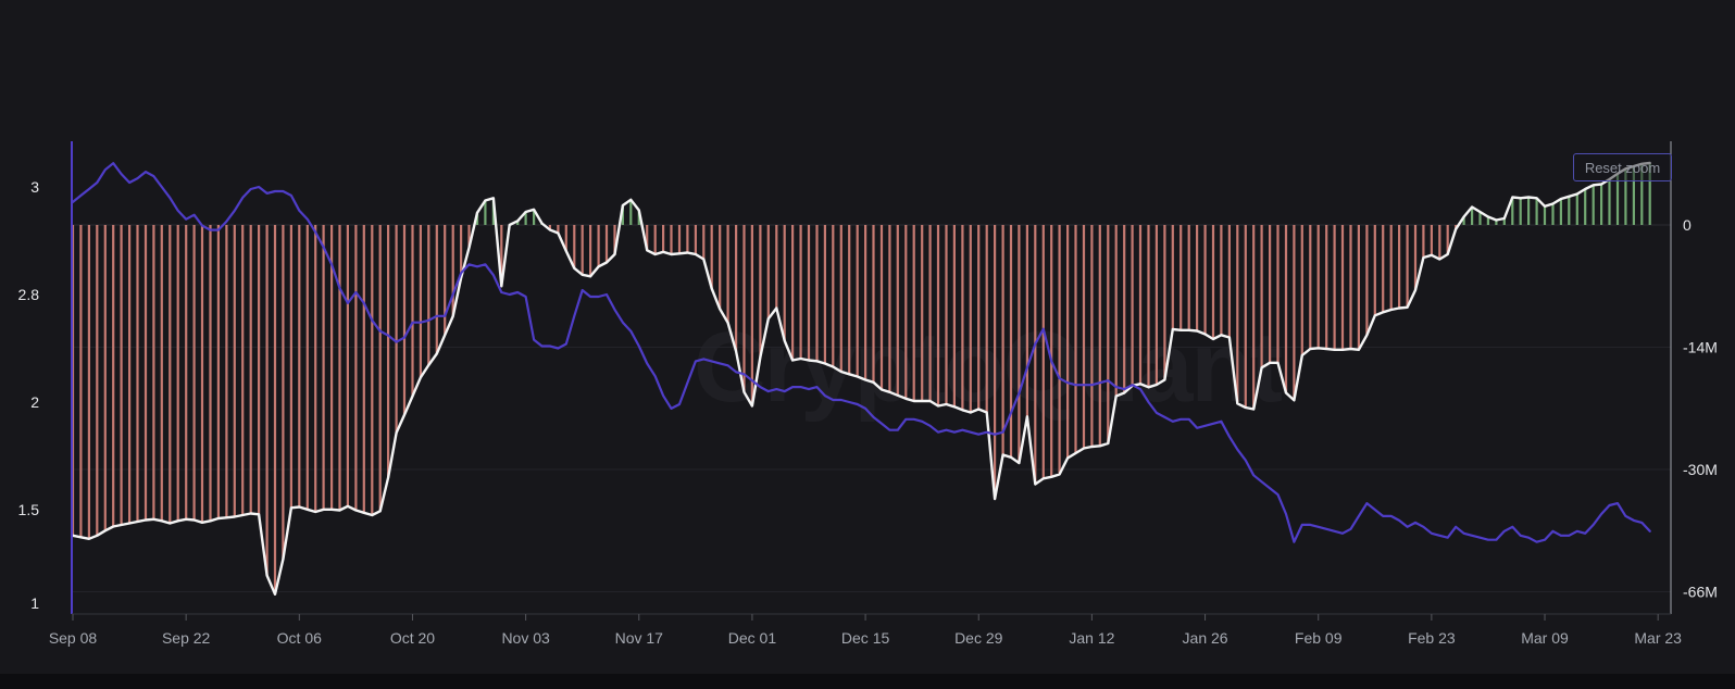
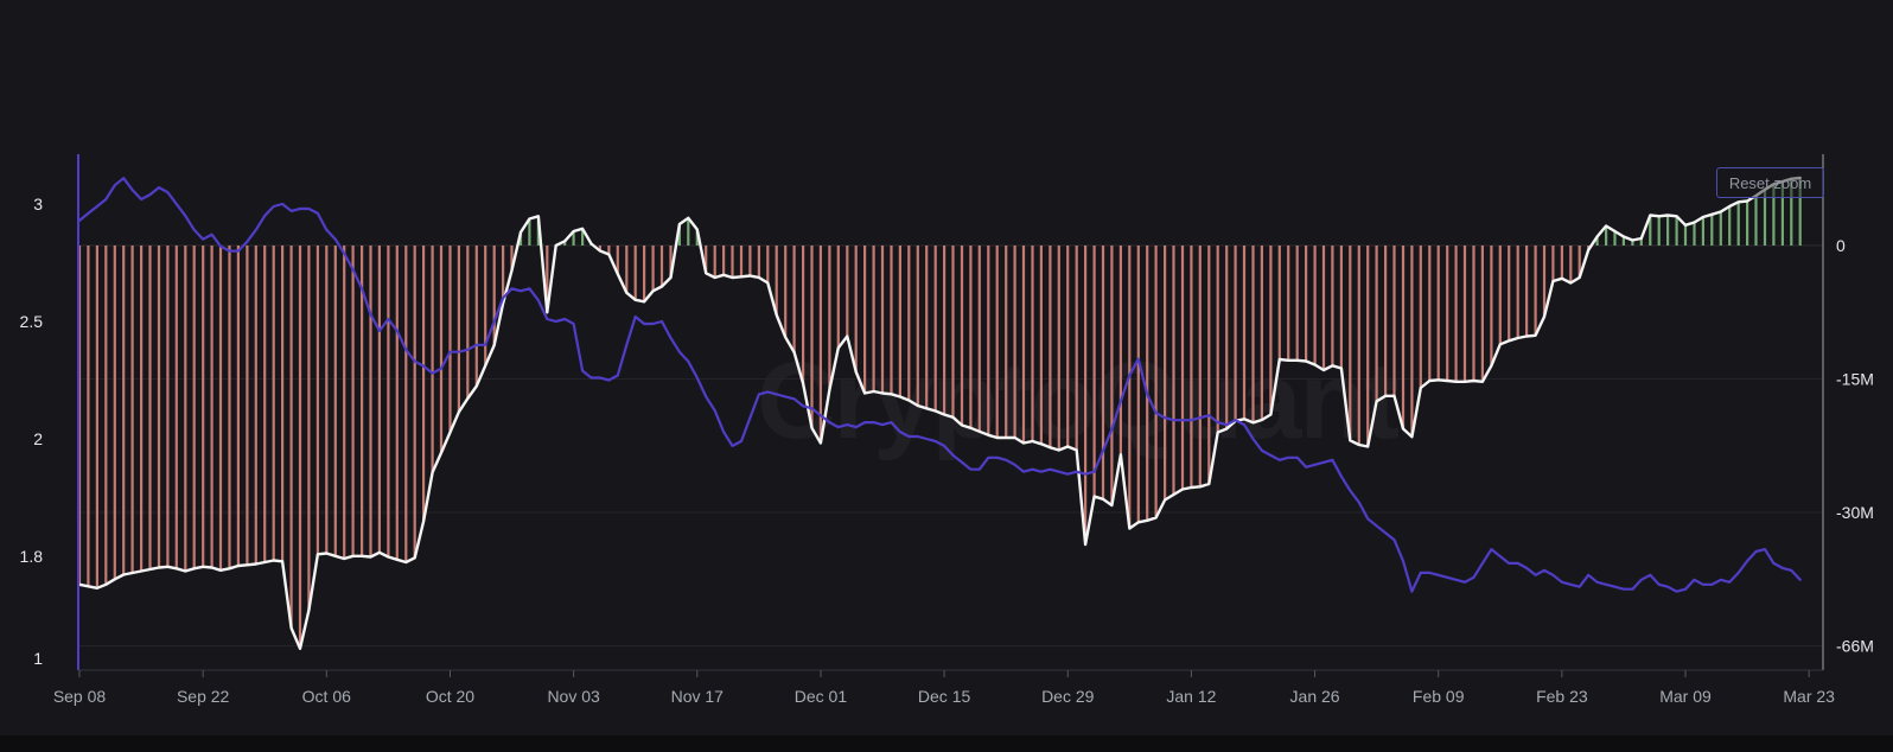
  ryptoQnt
  Sep 08
  Sep 22
  Oct 06
  Oct 20
  Nov 03
  Nov 17
  Dec 01
  Dec 15
  Dec 29
  Jan 12
  Jan 26
  Feb 09
  Feb 23
  Mar 09
  Mar 23
  3
- 2.8
+ 2.5
  2
- 1.5
+ 1.8
  1
  0
- -14M
+ -15M
  -30M
  -66M
  Reset zoom
